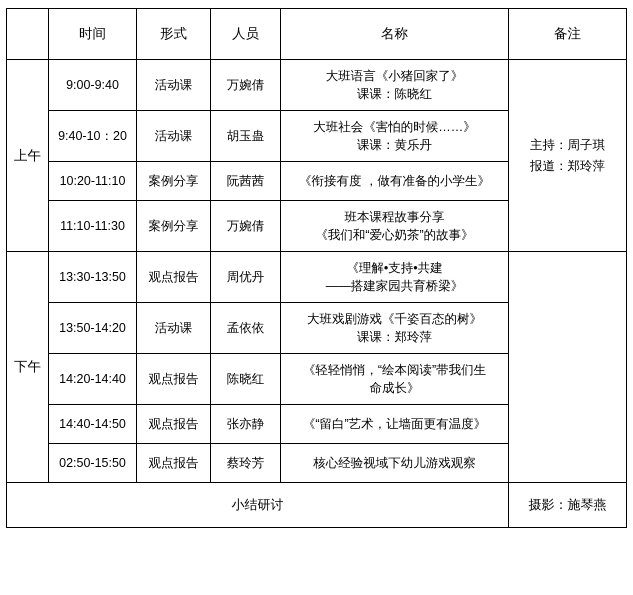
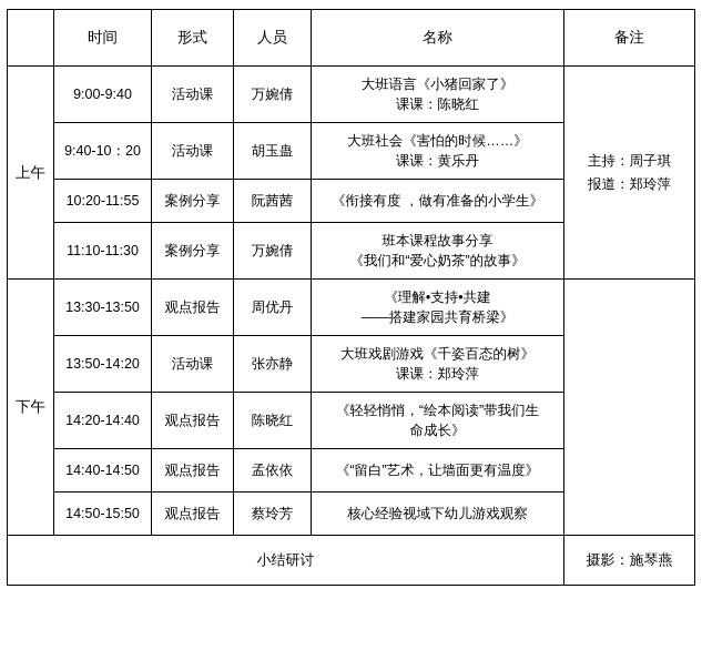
  	时间	形式	人员	名称	备注
  上午	9:00-9:40	活动课	万婉倩	大班语言《小猪回家了》 课课：陈晓红	主持：周子琪 报道：郑玲萍
  9:40-10：20	活动课	胡玉蛊	大班社会《害怕的时候……》 课课：黄乐丹
- 10:20-11:10	案例分享	阮茜茜	《衔接有度 ，做有准备的小学生》
+ 10:20-11:55	案例分享	阮茜茜	《衔接有度 ，做有准备的小学生》
  11:10-11:30	案例分享	万婉倩	班本课程故事分享 《我们和“爱心奶茶”的故事》
  下午	13:30-13:50	观点报告	周优丹	《理解•支持•共建 ——搭建家园共育桥梁》
- 13:50-14:20	活动课	孟依依	大班戏剧游戏《千姿百态的树》 课课：郑玲萍
+ 13:50-14:20	活动课	张亦静	大班戏剧游戏《千姿百态的树》 课课：郑玲萍
  14:20-14:40	观点报告	陈晓红	《轻轻悄悄，“绘本阅读”带我们生 命成长》
- 14:40-14:50	观点报告	张亦静	《“留白”艺术，让墙面更有温度》
+ 14:40-14:50	观点报告	孟依依	《“留白”艺术，让墙面更有温度》
- 02:50-15:50	观点报告	蔡玲芳	核心经验视域下幼儿游戏观察
+ 14:50-15:50	观点报告	蔡玲芳	核心经验视域下幼儿游戏观察
  小结研讨	摄影：施琴燕
